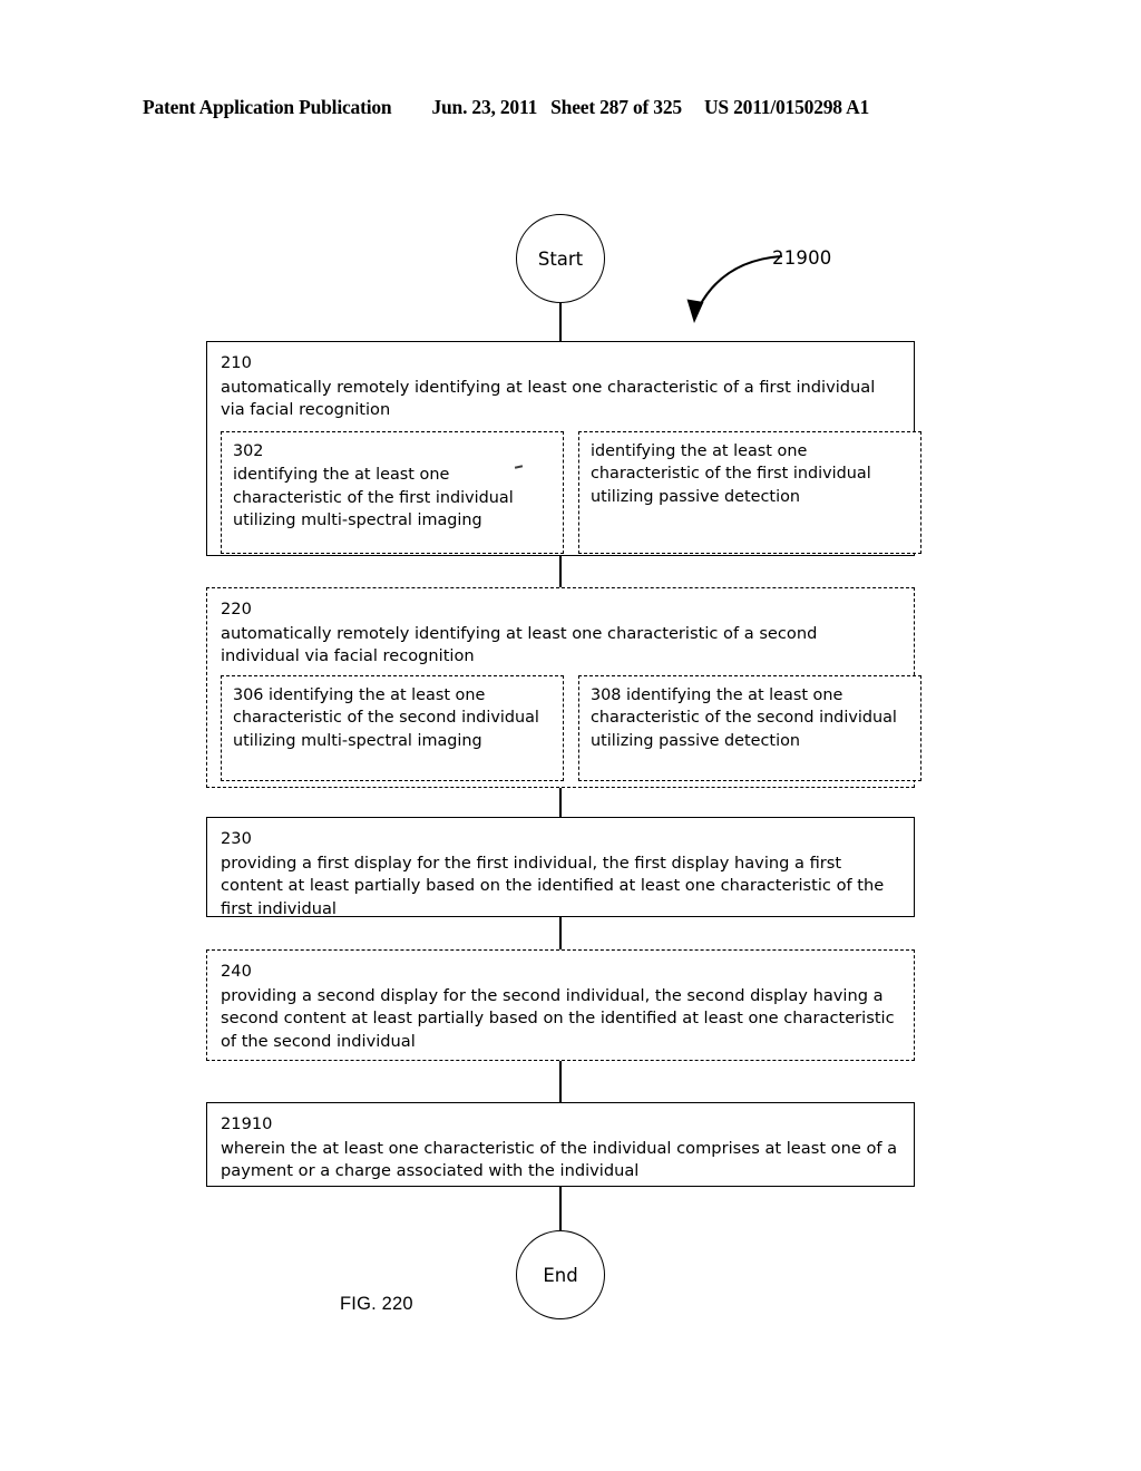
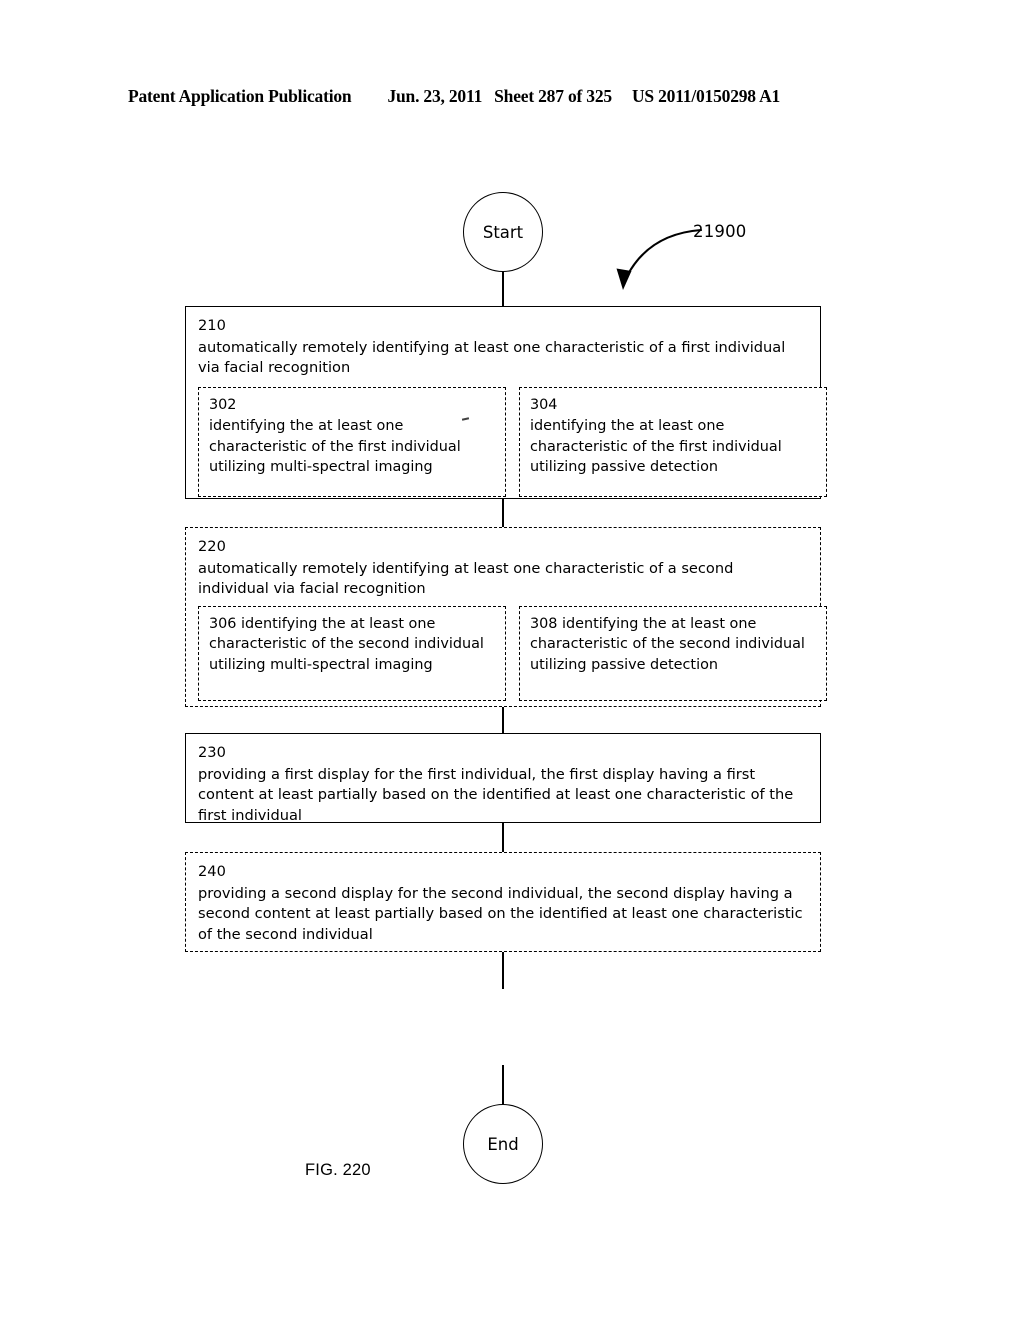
  Patent Application Publication
  Jun. 23, 2011
  Sheet 287 of 325
  US 2011/0150298 A1
  Start
  21900
  210
  automatically remotely identifying at least one characteristic of a first individual via facial recognition
  302
  identifying the at least one characteristic of the first individual utilizing multi-spectral imaging
+ 304
  identifying the at least one characteristic of the first individual utilizing passive detection
  220
  automatically remotely identifying at least one characteristic of a second individual via facial recognition
  306 identifying the at least one characteristic of the second individual utilizing multi-spectral imaging
  308 identifying the at least one characteristic of the second individual utilizing passive detection
  230
  providing a first display for the first individual, the first display having a first content at least partially based on the identified at least one characteristic of the first individual
  240
  providing a second display for the second individual, the second display having a second content at least partially based on the identified at least one characteristic of the second individual
- 21910
- wherein the at least one characteristic of the individual comprises at least one of a payment or a charge associated with the individual
  End
  FIG. 220
